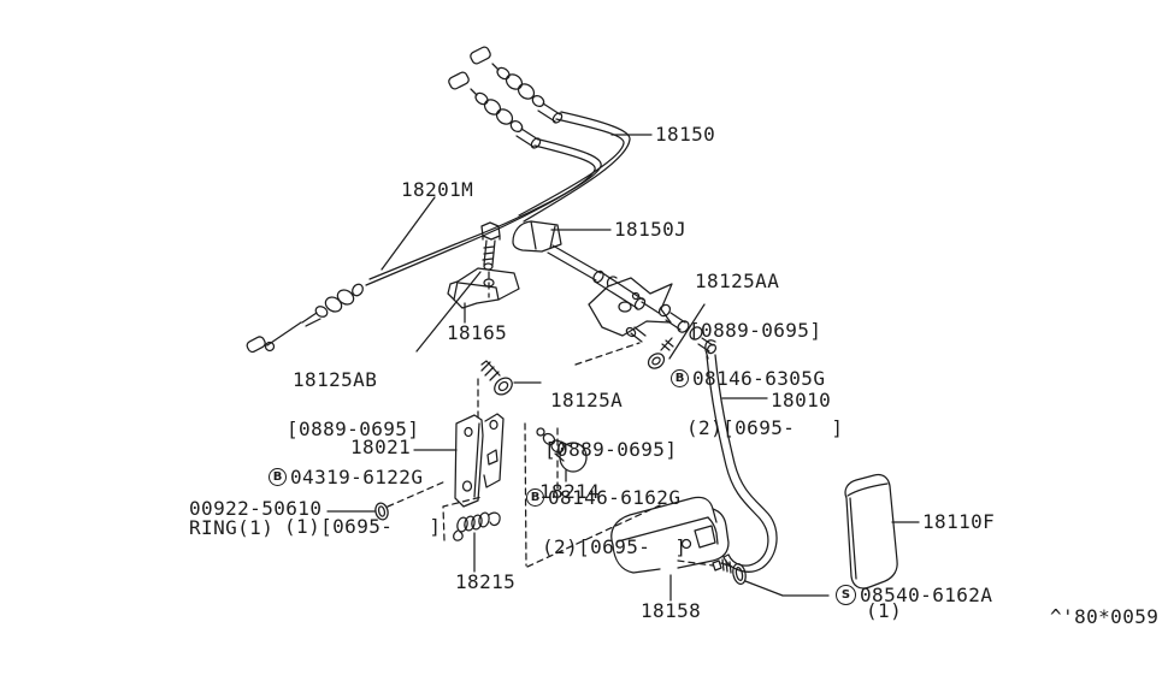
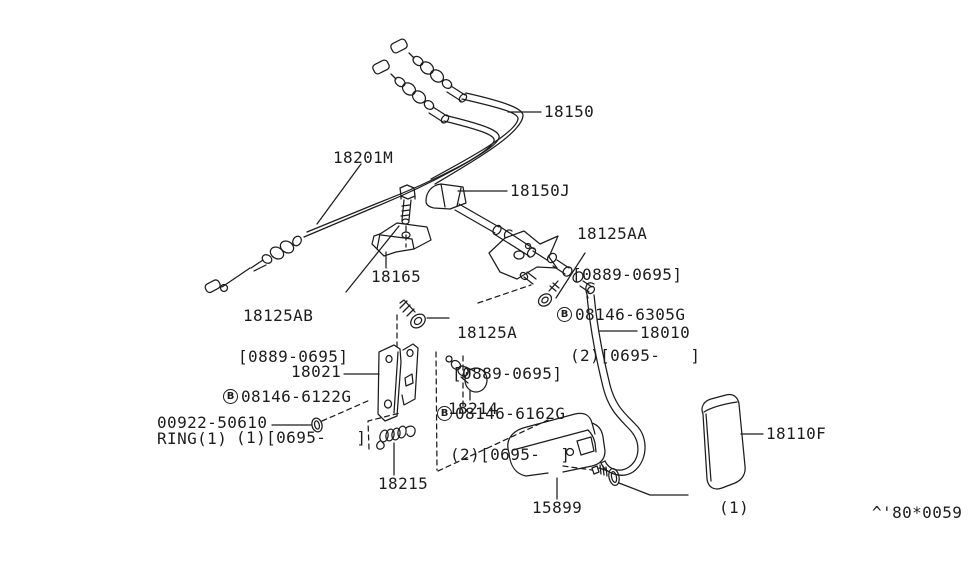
  18125AA
  [0889-0695]
  B
  08146-6305G
  (2)[0695- ]
  18125AB
  [0889-0695]
  B
- 04319-6122G
+ 08146-6122G
  (1)[0695- ]
  18125A
  [0889-0695]
  B
  08146-6162G
  (2)[0695- ]
- S
- 08540-6162A
  (1)
  ^'80*0059
  18150
  18201M
  18150J
  18165
  18010
  18021
  18214
  00922-50610
  RING(1)
  18110F
  18215
- 18158
+ 15899
